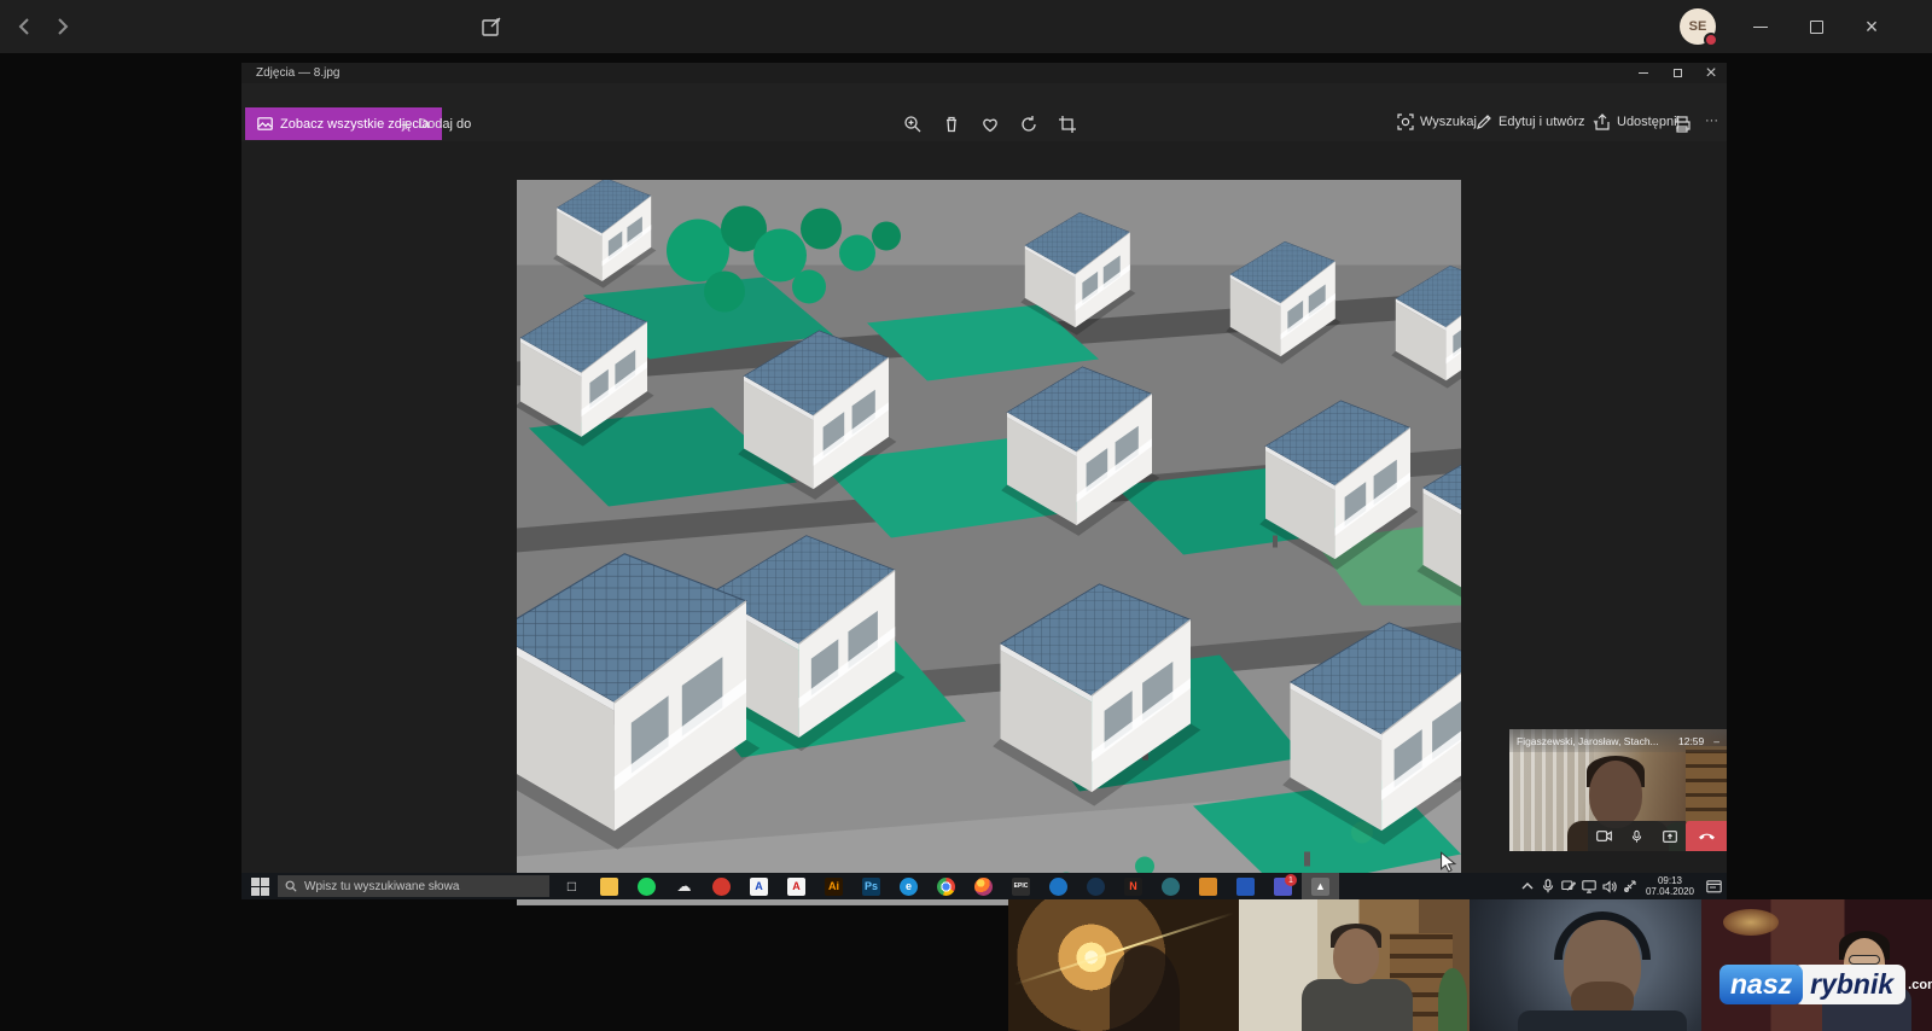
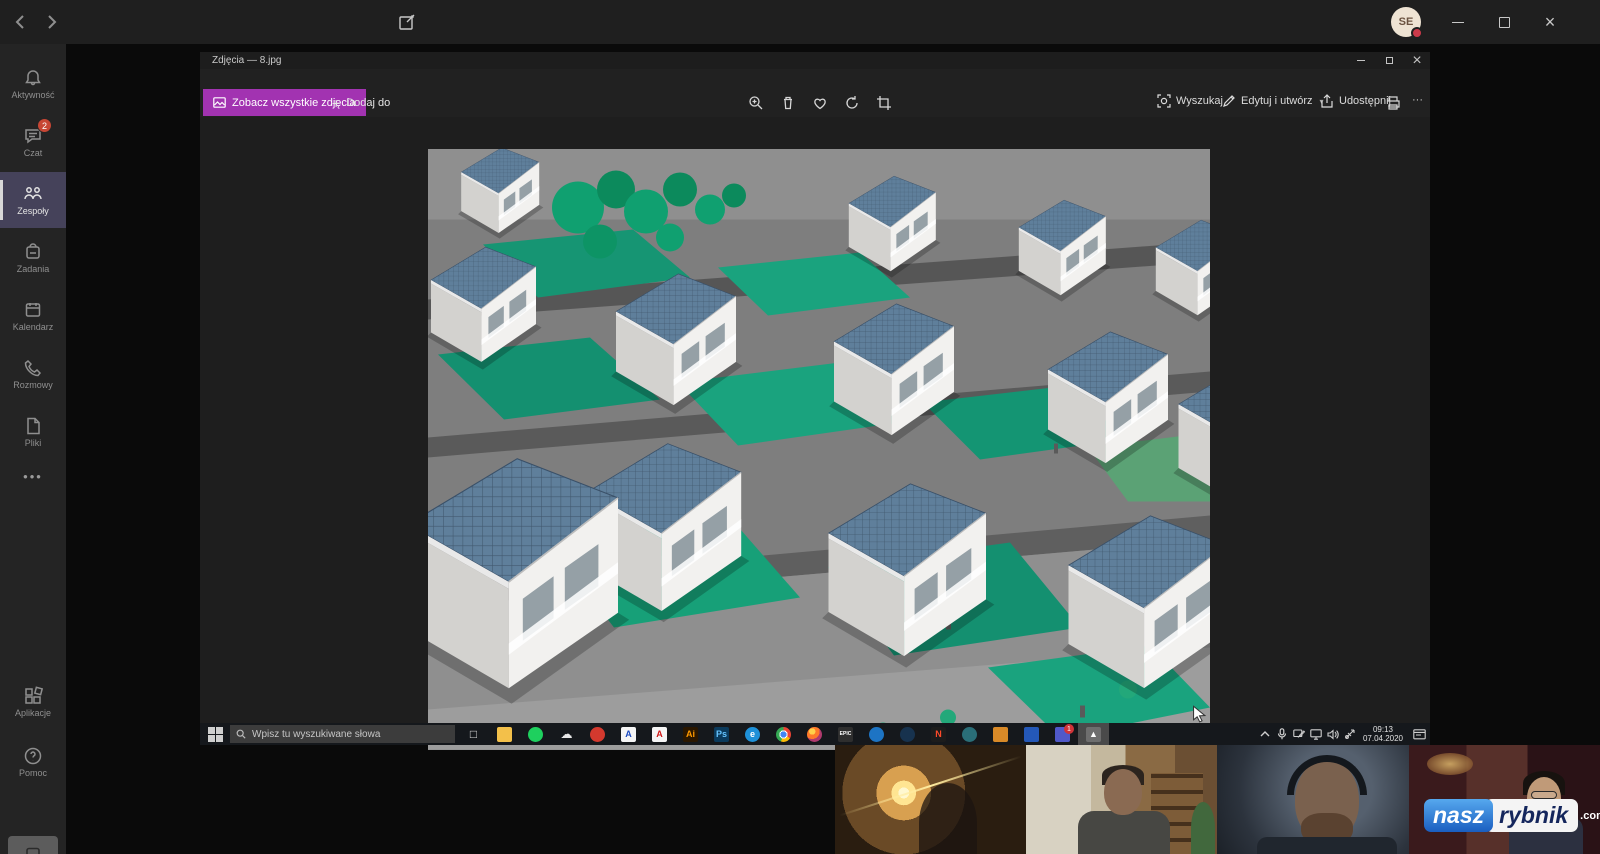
  SE
  ×
+ Aktywność
+ 2
+ Czat
+ Zespoły
+ Zadania
+ Kalendarz
+ Rozmowy
+ Pliki
+ •••
+ Aplikacje
+ Pomoc
  Zdjęcia — 8.jpg
  ×
  Zobacz wszystkie zdjęcia
  +
  Dodaj do
  Wyszukaj
  Edytuj i utwórz
  Udostępn
  ···
  Wpisz tu wyszukiwane słowa
  □
  ☁
  A
  A
  Ai
  Ps
  e
  N
  ▲
  09:13
  07.04.2020
- Figaszewski, Jarosław, Stach...
- 12:59
- –
  nasz
  rybnik
  .co
